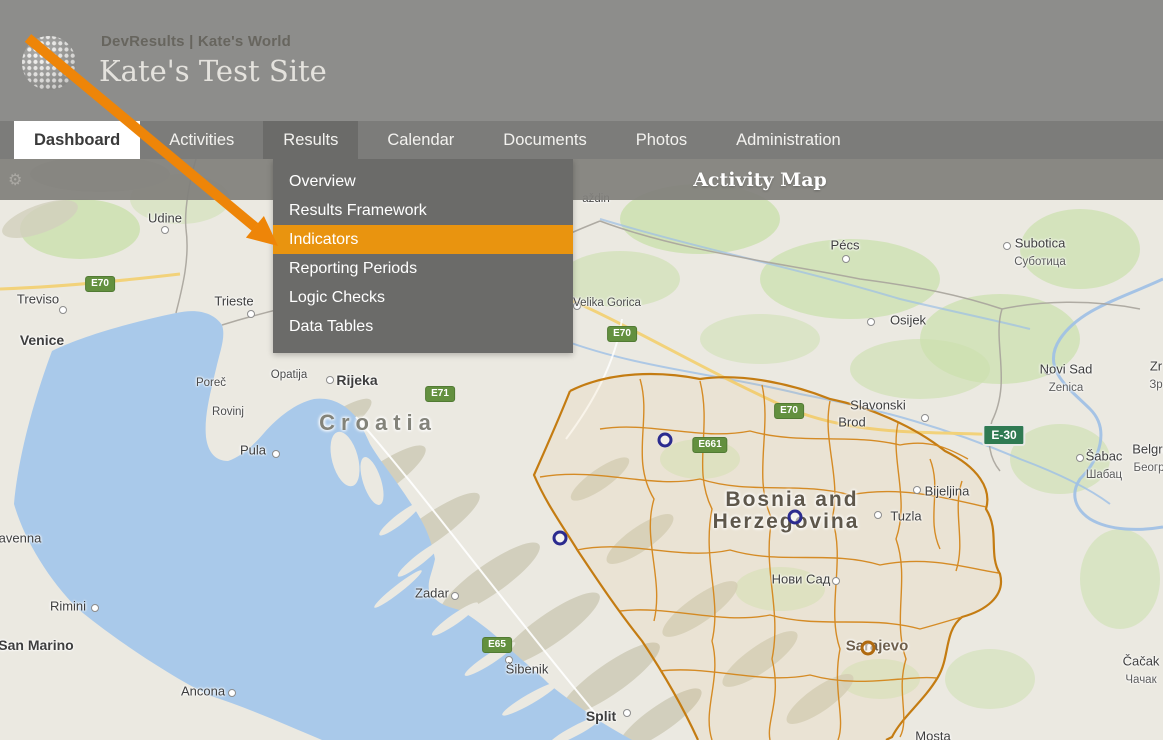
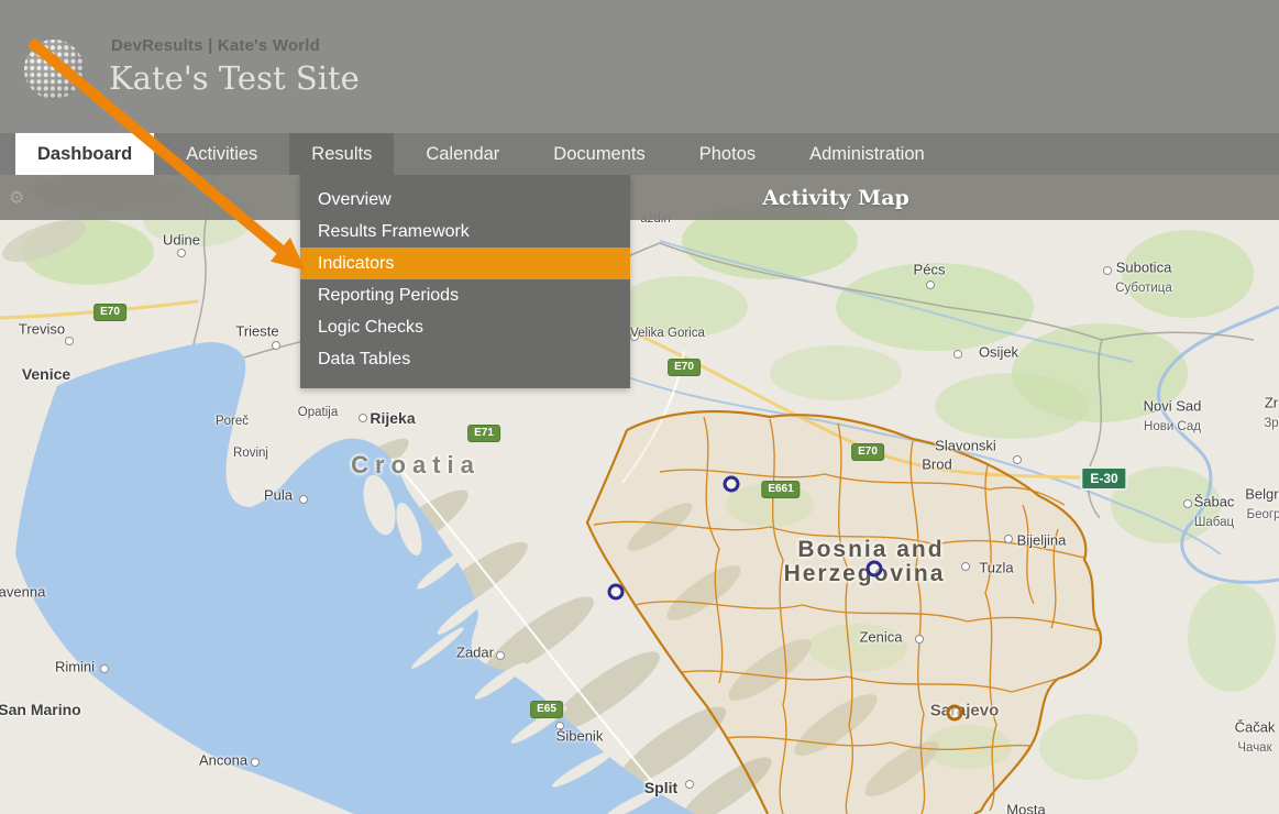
  Udine
  Treviso
  Venice
  Trieste
  Velika Gorica
  Poreč
  Opatija
  Rijeka
  Rovinj
  Pula
  Croatia
  Zadar
  Šibenik
  Split
  Pécs
  Osijek
  Subotica
  Суботица
  Novi Sad
- Zenica
+ Нови Сад
  Zr
  Зр
  Slavonski
  Brod
  Bosnia and
  Herzegovina
  Bijeljina
  Tuzla
  Šabac
  Шабац
  Belgr
  Беогр
- Нови Сад
+ Zenica
  Sarajevo
  avenna
  Rimini
  San Marino
  Ancona
  Čačak
  Чачак
  Mosta
  E70
  E70
  E71
  E70
  E661
  E-30
  E65
  ⚙
  Activity Map
  Overview
  Results Framework
  Indicators
  Reporting Periods
  Logic Checks
  Data Tables
  Dashboard
  Activities
  Results
  Calendar
  Documents
  Photos
  Administration
  DevResults | Kate's World
  Kate's Test Site
